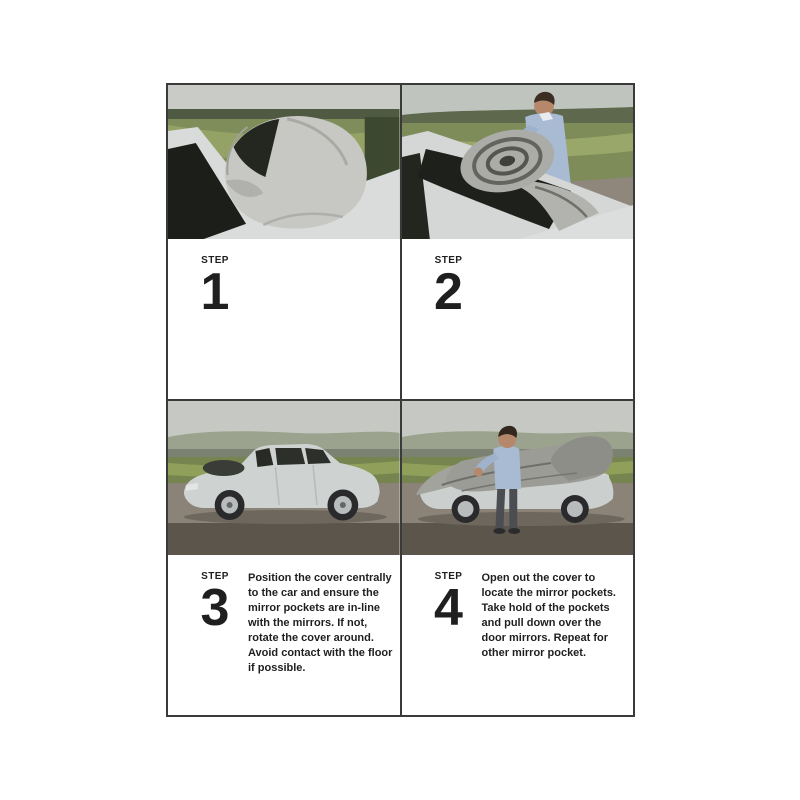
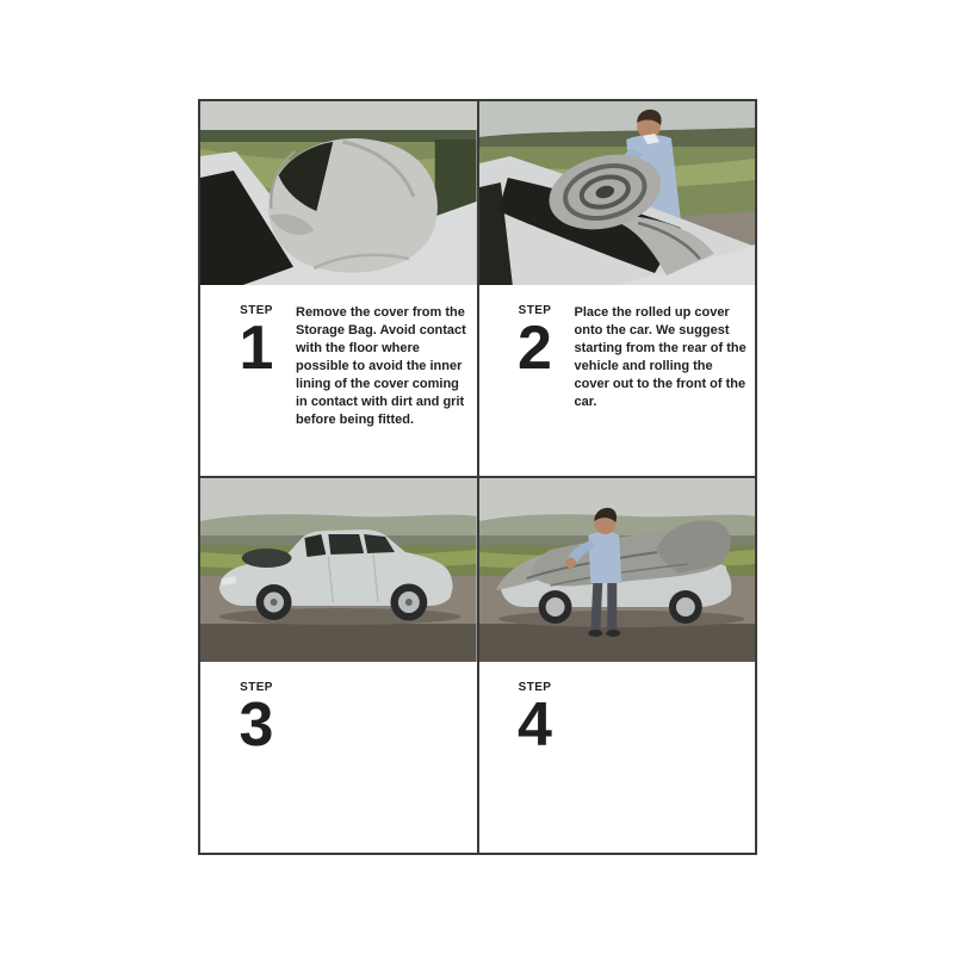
  STEP
  1
+ Remove the cover from the Storage Bag. Avoid contact with the floor where possible to avoid the inner lining of the cover coming in contact with dirt and grit before being fitted.
  STEP
  2
+ Place the rolled up cover onto the car. We suggest starting from the rear of the vehicle and rolling the cover out to the front of the car.
  STEP
  3
- Position the cover centrally to the car and ensure the mirror pockets are in-line with the mirrors. If not, rotate the cover around. Avoid contact with the floor if possible.
  STEP
  4
- Open out the cover to locate the mirror pockets. Take hold of the pockets and pull down over the door mirrors. Repeat for other mirror pocket.
